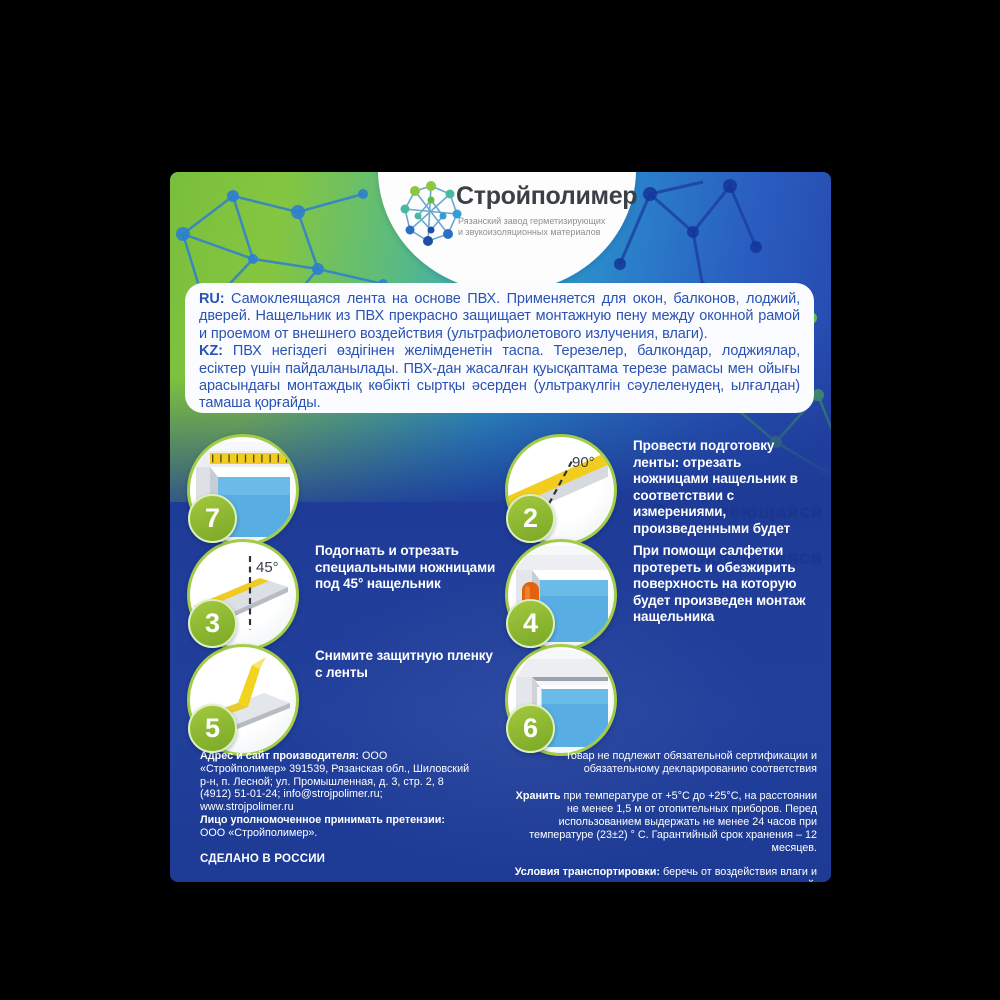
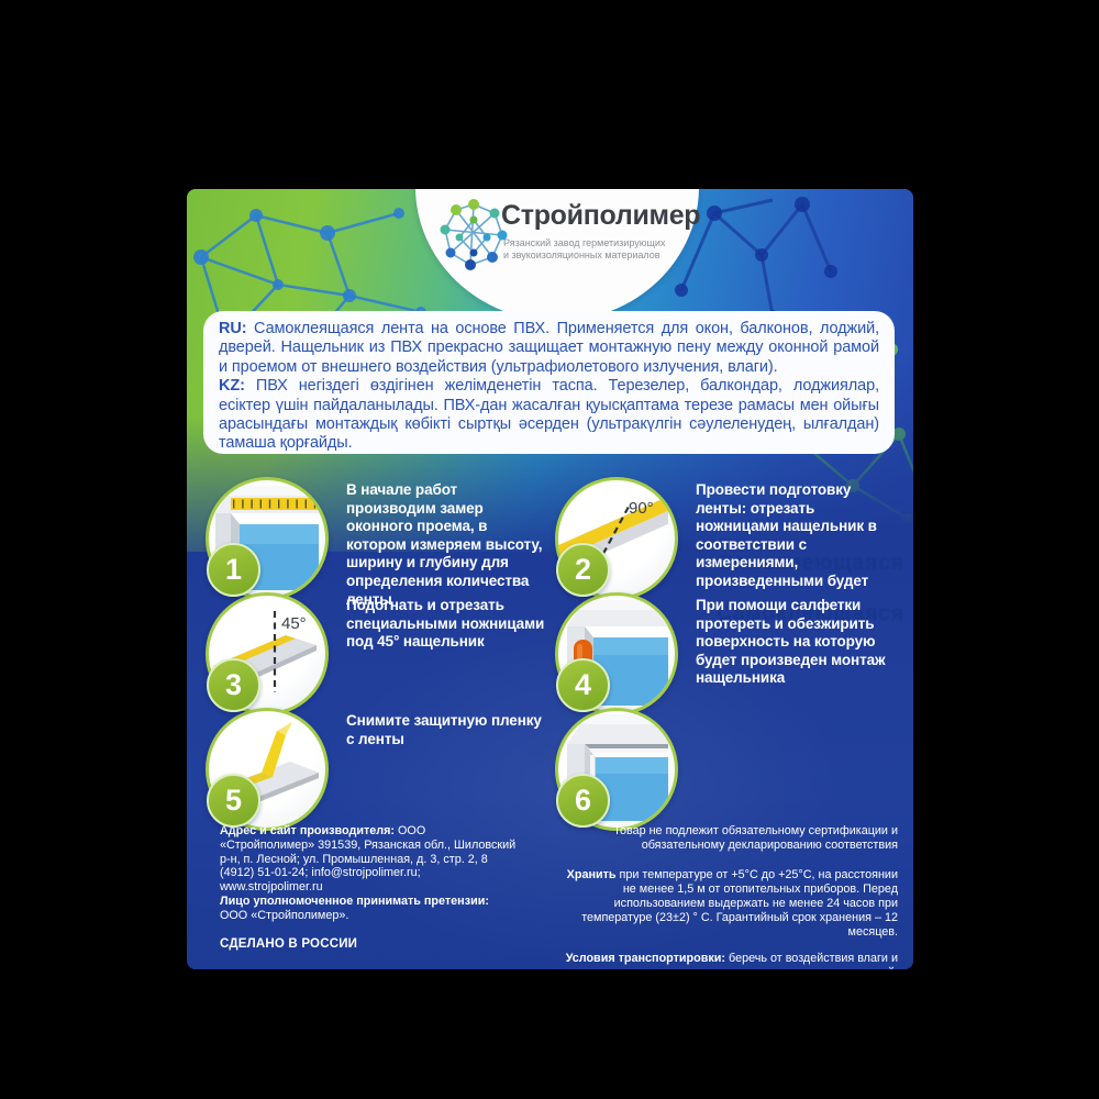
  Самоклеющаяся
  Самоклеющаяся
  Стройполимер
  Рязанский завод герметизирующих
  и звукоизоляционных материалов
  RU: Самоклеящаяся лента на основе ПВХ. Применяется для окон, балконов, лоджий, дверей. Нащельник из ПВХ прекрасно защищает монтажную пену между оконной рамой и проемом от внешнего воздействия (ультрафиолетового излучения, влаги).
  KZ: ПВХ негіздегі өздігінен желімденетін таспа. Терезелер, балкондар, лоджиялар, есіктер үшін пайдаланылады. ПВХ-дан жасалған қуысқаптама терезе рамасы мен ойығы арасындағы монтаждық көбікті сыртқы әсерден (ультракүлгін сәулеленудең, ылғалдан) тамаша қорғайды.
- 7
+ 1
+ В начале работ производим замер оконного проема, в котором измеряем высоту, ширину и глубину для определения количества ленты
  90°
  2
  Провести подготовку ленты: отрезать ножницами нащельник в соответствии с измерениями, произведенными будет
  45°
  3
  Подогнать и отрезать специальными ножницами под 45° нащельник
  4
  При помощи салфетки протереть и обезжирить поверхность на которую будет произведен монтаж нащельника
  5
  Снимите защитную пленку с ленты
  6
  Адрес и сайт производителя: ООО «Стройполимер» 391539, Рязанская обл., Шиловский р-н, п. Лесной; ул. Промышленная, д. 3, стр. 2, 8 (4912) 51-01-24; info@strojpolimer.ru; www.strojpolimer.ru
  Лицо уполномоченное принимать претензии: ООО «Стройполимер».
  СДЕЛАНО В РОССИИ
- Товар не подлежит обязательной сертификации и обязательному декларированию соответствия
+ Товар не подлежит обязательному сертификации и обязательному декларированию соответствия
  Хранить при температуре от +5°С до +25°С, на расстоянии не менее 1,5 м от отопительных приборов. Перед использованием выдержать не менее 24 часов при температуре (23±2) ° С. Гарантийный срок хранения – 12 месяцев.
